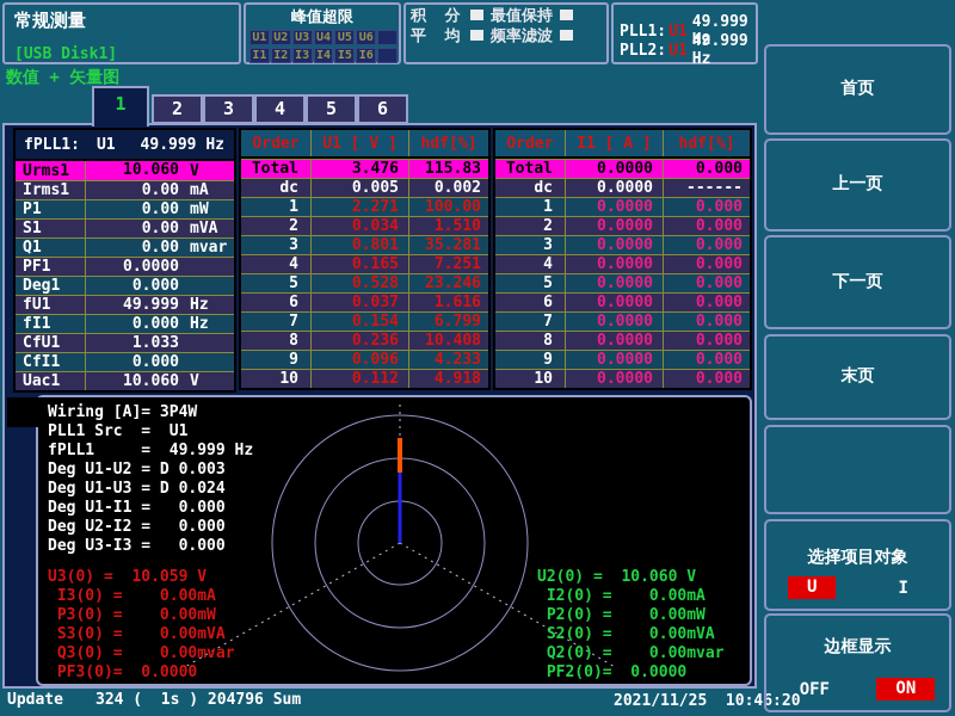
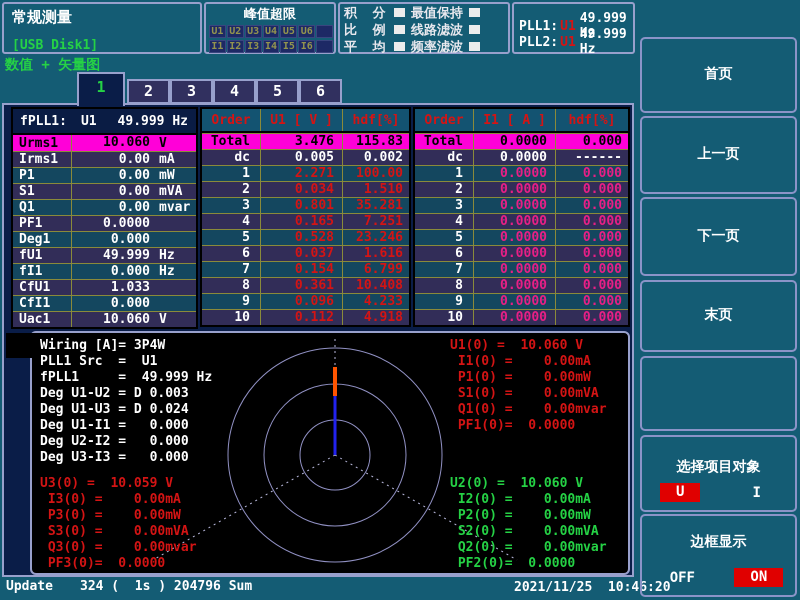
  常规测量
  [USB Disk1]
  峰值超限
  U1
  U2
  U3
  U4
  U5
  U6
  I1
  I2
  I3
  I4
  I5
  I6
  积 分
  最值保持
+ 比 例
+ 线路滤波
  平 均
  频率滤波
  PLL1:
  U1
  49.999 Hz
  PLL2:
  U1
  49.999 Hz
  数值 + 矢量图
  1
  2
  3
  4
  5
  6
  fPLL1:
  U1
  49.999 Hz
  Urms1
  10.060
  V
  Irms1
  0.00
  mA
  P1
  0.00
  mW
  S1
  0.00
  mVA
  Q1
  0.00
  mvar
  PF1
  0.0000
  Deg1
  0.000
  fU1
  49.999
  Hz
  fI1
  0.000
  Hz
  CfU1
  1.033
  CfI1
  0.000
  Uac1
  10.060
  V
  Order
  U1 [ V ]
  hdf[%]
  Total
  3.476
  115.83
  dc
  0.005
  0.002
  1
  2.271
  100.00
  2
  0.034
  1.510
  3
  0.801
  35.281
  4
  0.165
  7.251
  5
  0.528
  23.246
  6
  0.037
  1.616
  7
  0.154
  6.799
  8
- 0.236
+ 0.361
  10.408
  9
  0.096
  4.233
  10
  0.112
  4.918
  Order
  I1 [ A ]
  hdf[%]
  Total
  0.0000
  0.000
  dc
  0.0000
  ------
  1
  0.0000
  0.000
  2
  0.0000
  0.000
  3
  0.0000
  0.000
  4
  0.0000
  0.000
  5
  0.0000
  0.000
  6
  0.0000
  0.000
  7
  0.0000
  0.000
  8
  0.0000
  0.000
  9
  0.0000
  0.000
  10
  0.0000
  0.000
  Wiring [A]= 3P4W
  PLL1 Src = U1
  fPLL1 = 49.999 Hz
  Deg U1-U2 = D 0.003
  Deg U1-U3 = D 0.024
  Deg U1-I1 = 0.000
  Deg U2-I2 = 0.000
  Deg U3-I3 = 0.000
+ U1(0) = 10.060 V
+ I1(0) = 0.00mA
+ P1(0) = 0.00mW
+ S1(0) = 0.00mVA
+ Q1(0) = 0.00mvar
+ PF1(0)= 0.0000
  U3(0) = 10.059 V
  I3(0) = 0.00mA
  P3(0) = 0.00mW
  S3(0) = 0.00mVA
  Q3(0) = 0.00mvar
  PF3(0)= 0.0000
  U2(0) = 10.060 V
  I2(0) = 0.00mA
  P2(0) = 0.00mW
  S2(0) = 0.00mVA
  Q2(0) = 0.00mvar
  PF2(0)= 0.0000
  Update
  324 ( 1s ) 204796 Sum
  2021/11/25 10:46:20
  首页
  上一页
  下一页
  末页
  选择项目对象
  U
  I
  边框显示
  OFF
  ON
